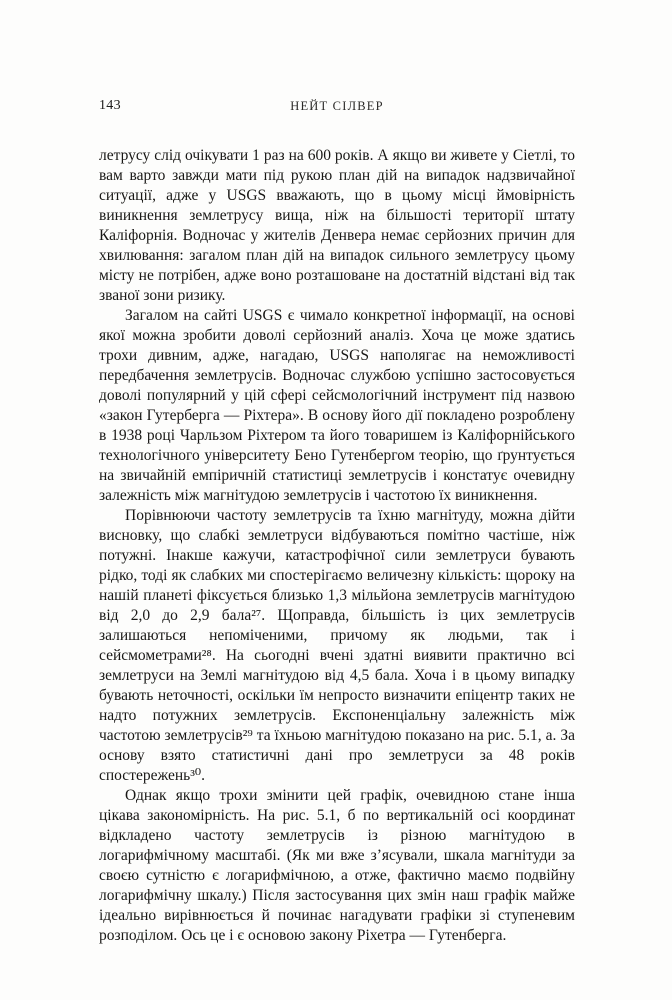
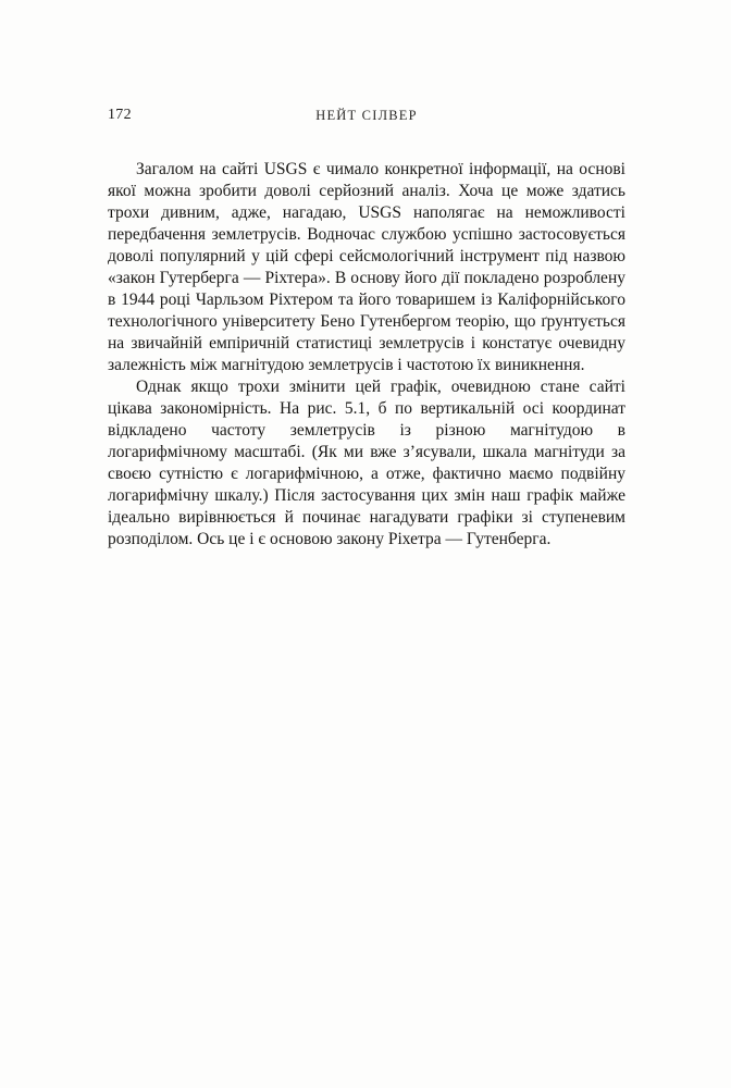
- 143
+ 172
  НЕЙТ СІЛВЕР
- летрусу слід очікувати 1 раз на 600 років. А якщо ви живете у Сіетлі, то вам варто завжди мати під рукою план дій на випадок надзвичайної ситуації, адже у USGS вважають, що в цьому місці ймовірність виникнення землетрусу вища, ніж на більшості території штату Каліфорнія. Водночас у жителів Денвера немає серйозних причин для хвилювання: загалом план дій на випадок сильного землетрусу цьому місту не потрібен, адже воно розташоване на достатній відстані від так званої зони ризику.
- Загалом на сайті USGS є чимало конкретної інформації, на основі якої можна зробити доволі серйозний аналіз. Хоча це може здатись трохи дивним, адже, нагадаю, USGS наполягає на неможливості передбачення землетрусів. Водночас службою успішно застосовується доволі популярний у цій сфері сейсмологічний інструмент під назвою «закон Гутерберга — Ріхтера». В основу його дії покладено розроблену в 1938 році Чарльзом Ріхтером та його товаришем із Каліфорнійського технологічного університету Бено Гутенбергом теорію, що ґрунтується на звичайній емпіричній статистиці землетрусів і констатує очевидну залежність між магнітудою землетрусів і частотою їх виникнення.
+ Загалом на сайті USGS є чимало конкретної інформації, на основі якої можна зробити доволі серйозний аналіз. Хоча це може здатись трохи дивним, адже, нагадаю, USGS наполягає на неможливості передбачення землетрусів. Водночас службою успішно застосовується доволі популярний у цій сфері сейсмологічний інструмент під назвою «закон Гутерберга — Ріхтера». В основу його дії покладено розроблену в 1944 році Чарльзом Ріхтером та його товаришем із Каліфорнійського технологічного університету Бено Гутенбергом теорію, що ґрунтується на звичайній емпіричній статистиці землетрусів і констатує очевидну залежність між магнітудою землетрусів і частотою їх виникнення.
- Порівнюючи частоту землетрусів та їхню магнітуду, можна дійти висновку, що слабкі землетруси відбуваються помітно частіше, ніж потужні. Інакше кажучи, катастрофічної сили землетруси бувають рідко, тоді як слабких ми спостерігаємо величезну кількість: щороку на нашій планеті фіксується близько 1,3 мільйона землетрусів магнітудою від 2,0 до 2,9 бала²⁷. Щоправда, більшість із цих землетрусів залишаються непоміченими, причому як людьми, так і сейсмометрами²⁸. На сьогодні вчені здатні виявити практично всі землетруси на Землі магнітудою від 4,5 бала. Хоча і в цьому випадку бувають неточності, оскільки їм непросто визначити епіцентр таких не надто потужних землетрусів. Експоненціальну залежність між частотою землетрусів²⁹ та їхньою магнітудою показано на рис. 5.1, а. За основу взято статистичні дані про землетруси за 48 років спостережень³⁰.
- Однак якщо трохи змінити цей графік, очевидною стане інша цікава закономірність. На рис. 5.1, б по вертикальній осі координат відкладено частоту землетрусів із різною магнітудою в логарифмічному масштабі. (Як ми вже з’ясували, шкала магнітуди за своєю сутністю є логарифмічною, а отже, фактично маємо подвійну логарифмічну шкалу.) Після застосування цих змін наш графік майже ідеально вирівнюється й починає нагадувати графіки зі ступеневим розподілом. Ось це і є основою закону Ріхетра — Гутенберга.
+ Однак якщо трохи змінити цей графік, очевидною стане сайті цікава закономірність. На рис. 5.1, б по вертикальній осі координат відкладено частоту землетрусів із різною магнітудою в логарифмічному масштабі. (Як ми вже з’ясували, шкала магнітуди за своєю сутністю є логарифмічною, а отже, фактично маємо подвійну логарифмічну шкалу.) Після застосування цих змін наш графік майже ідеально вирівнюється й починає нагадувати графіки зі ступеневим розподілом. Ось це і є основою закону Ріхетра — Гутенберга.
